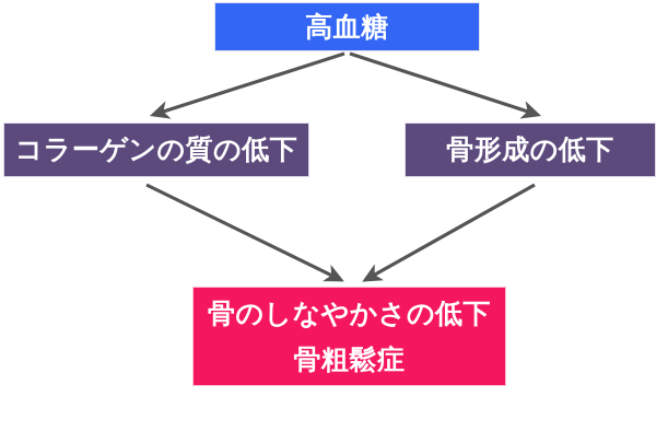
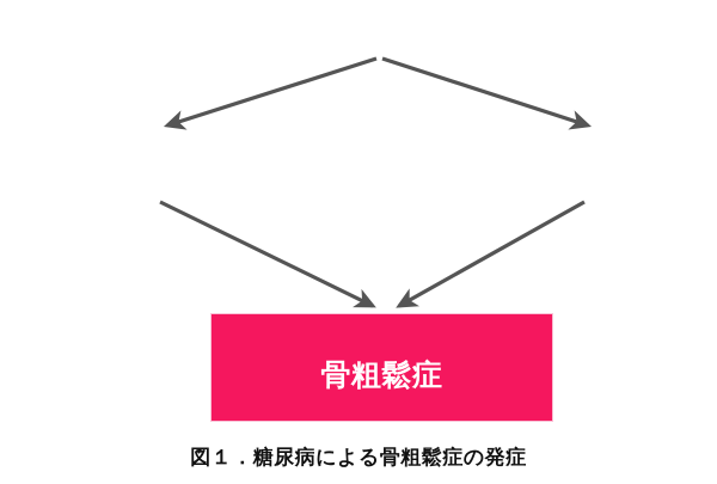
- 高血糖
- コラーゲンの質の低下
- 骨形成の低下
- 骨のしなやかさの低下
  骨粗鬆症
+ 図１．糖尿病による骨粗鬆症の発症
